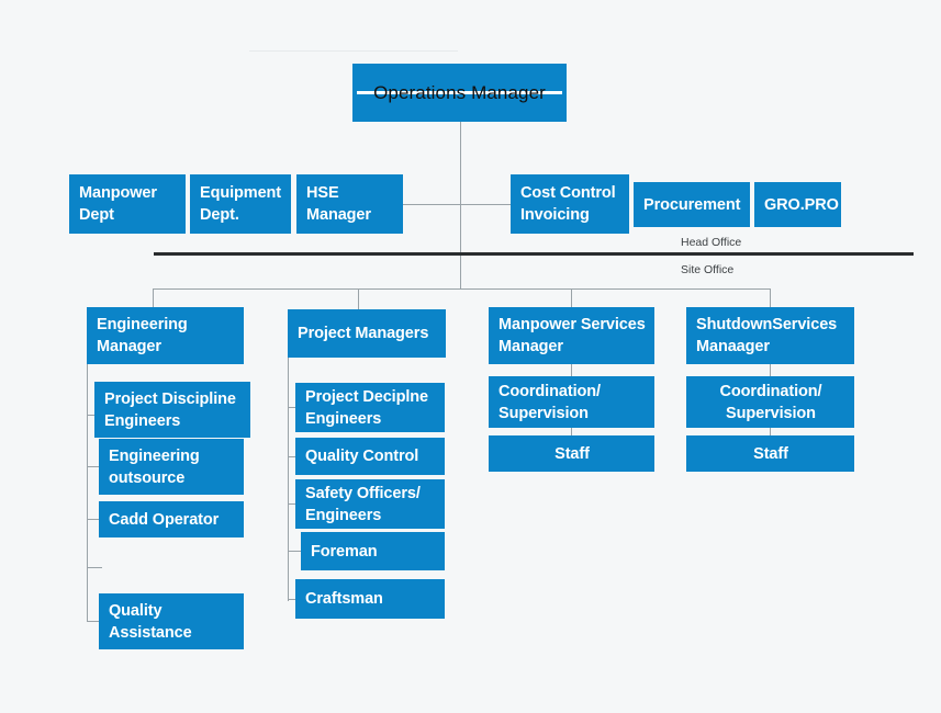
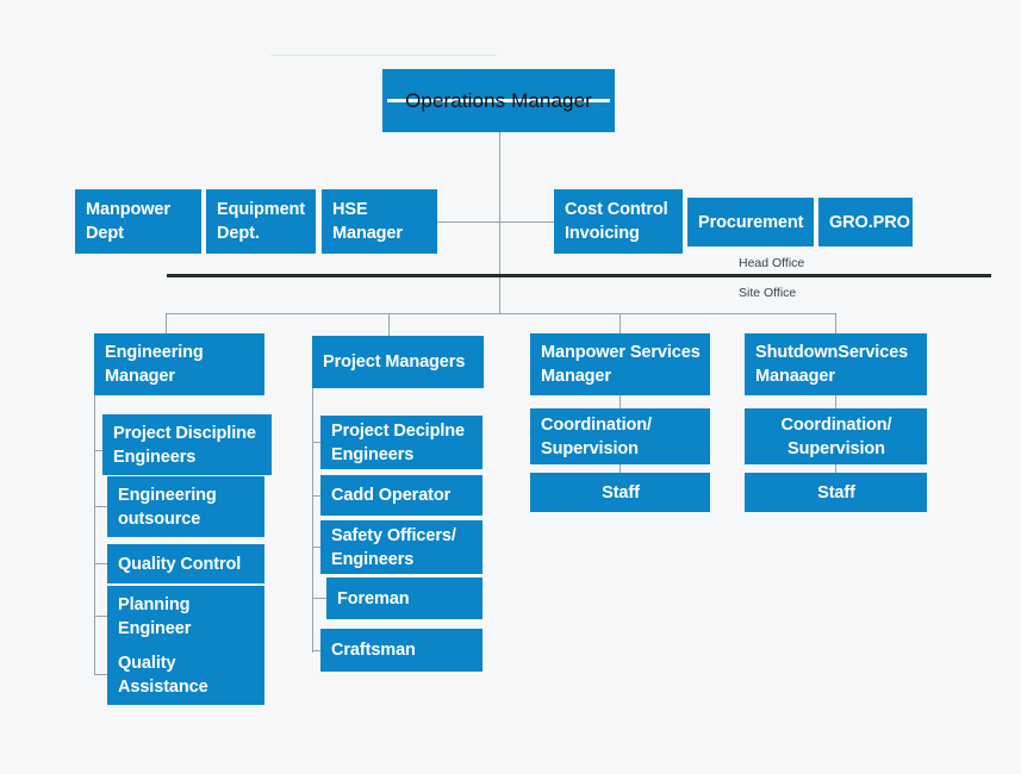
  Operations Manager
  Manpower
  Dept
  Equipment
  Dept.
  HSE
  Manager
  Cost Control
  Invoicing
  Procurement
  GRO.PRO
  Head Office
  Site Office
  Engineering
  Manager
  Project Discipline
  Engineers
  Engineering
  outsource
- Cadd Operator
+ Quality Control
+ Planning
+ Engineer
  Quality
  Assistance
  Project Managers
  Project Deciplne
  Engineers
- Quality Control
+ Cadd Operator
  Safety Officers/
  Engineers
  Foreman
  Craftsman
  Manpower Services
  Manager
  Coordination/
  Supervision
  Staff
  ShutdownServices
  Manaager
  Coordination/
  Supervision
  Staff
